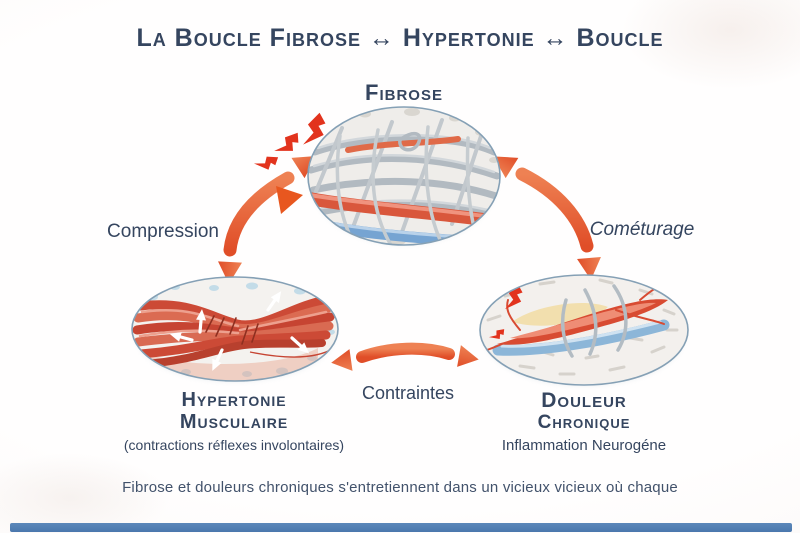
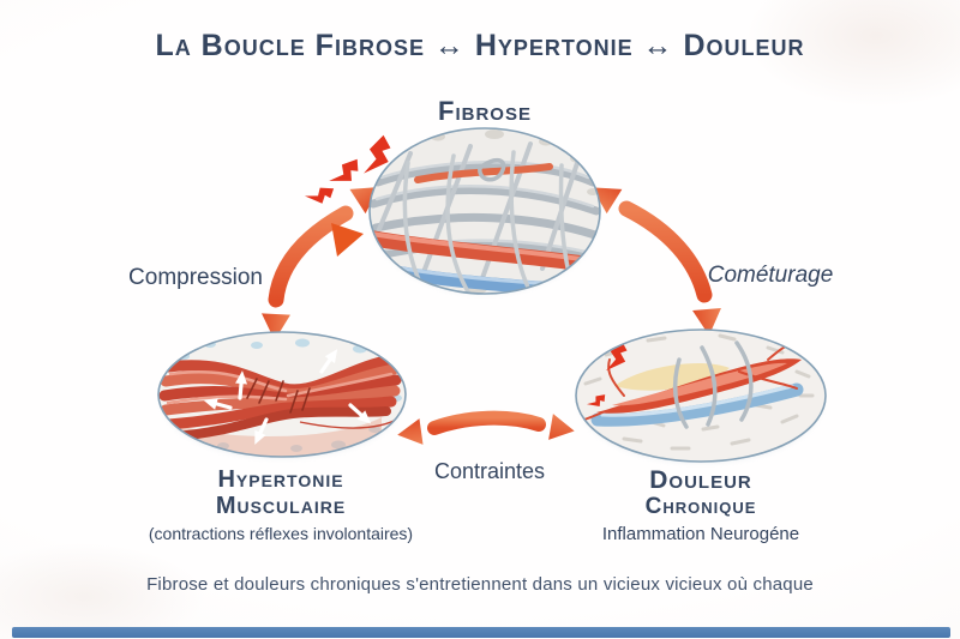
- La Boucle Fibrose ↔ Hypertonie ↔ Boucle
+ La Boucle Fibrose ↔ Hypertonie ↔ Douleur
  Fibrose
  Compression
  Cométurage
  Contraintes
  Hypertonie
  Musculaire
  (contractions réflexes involontaires)
  Douleur
  Chronique
  Inflammation Neurogéne
  Fibrose et douleurs chroniques s'entretiennent dans un vicieux vicieux où chaque
